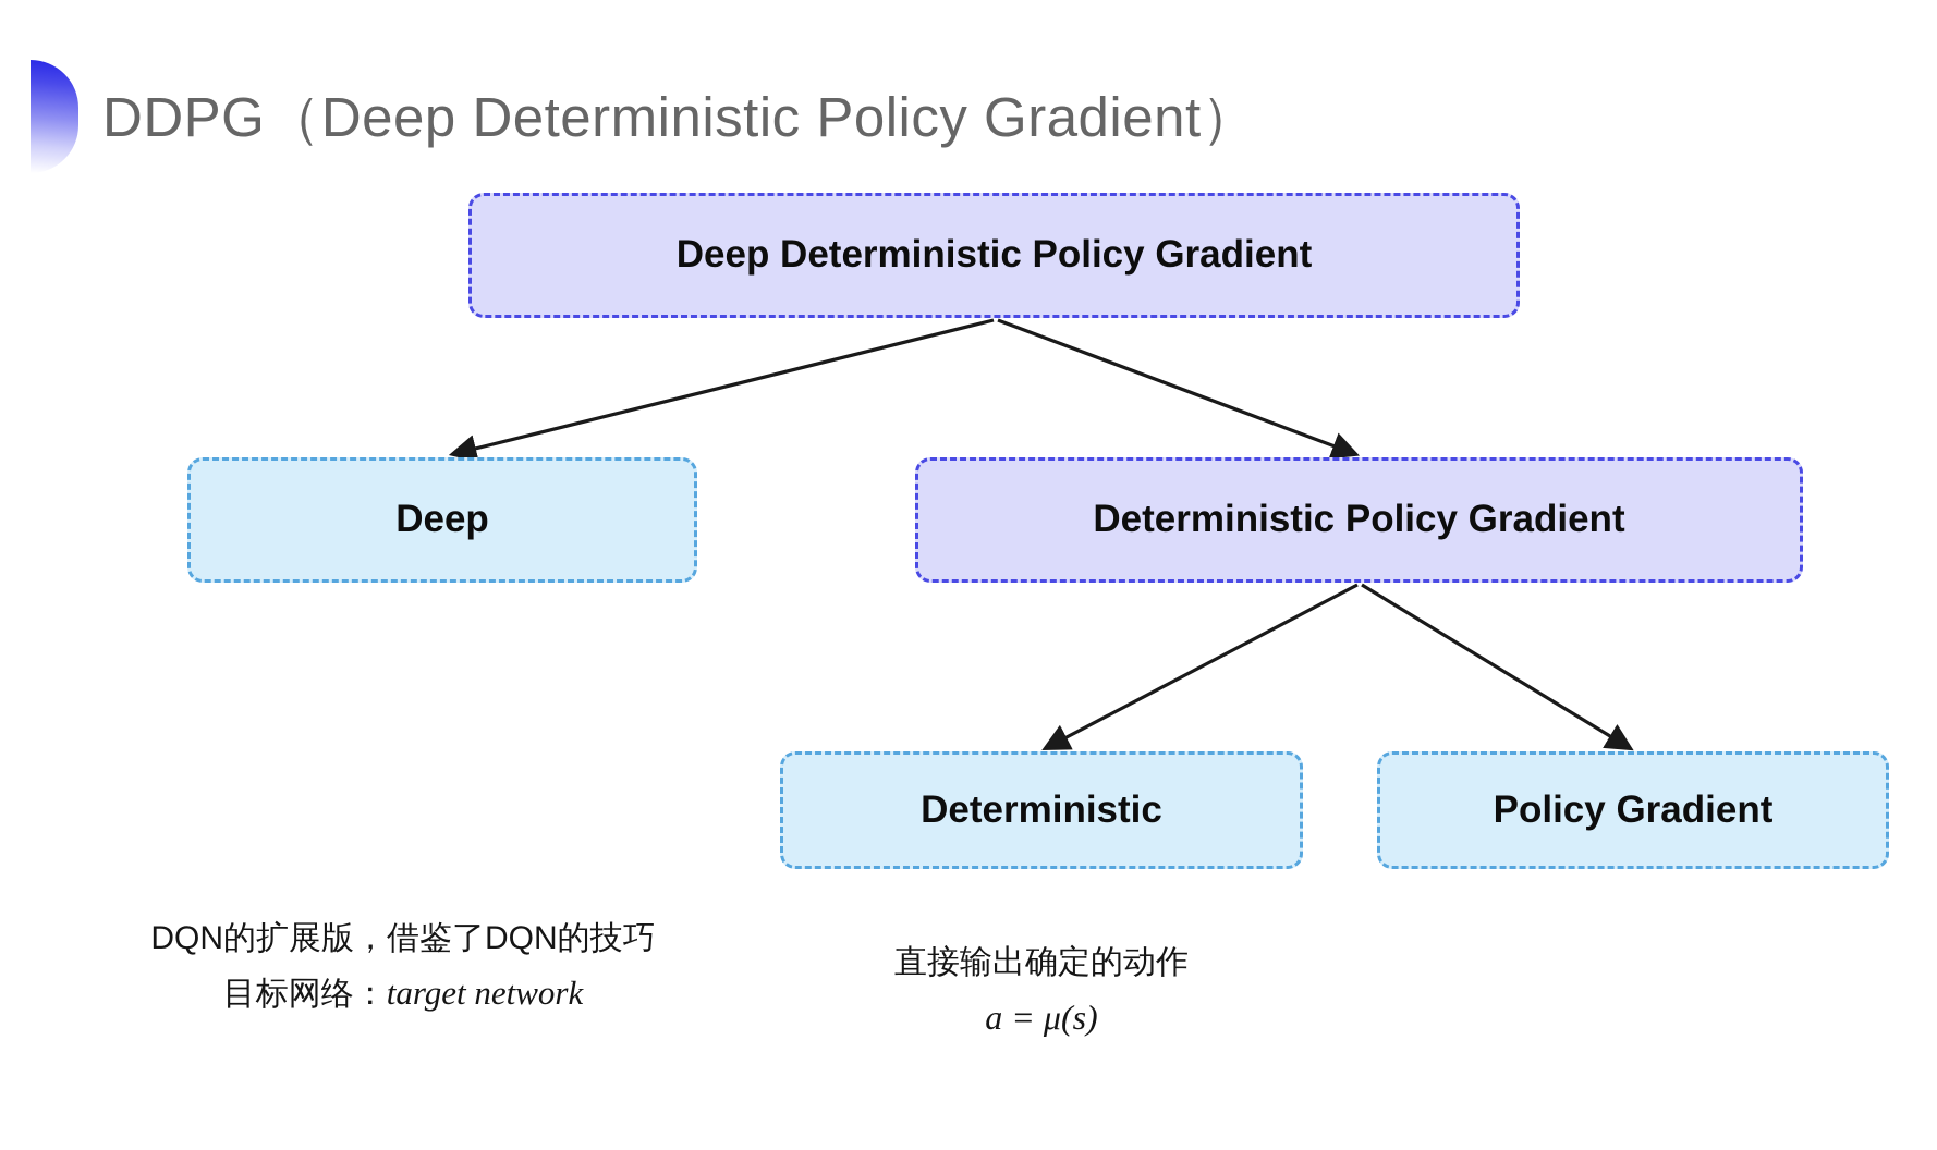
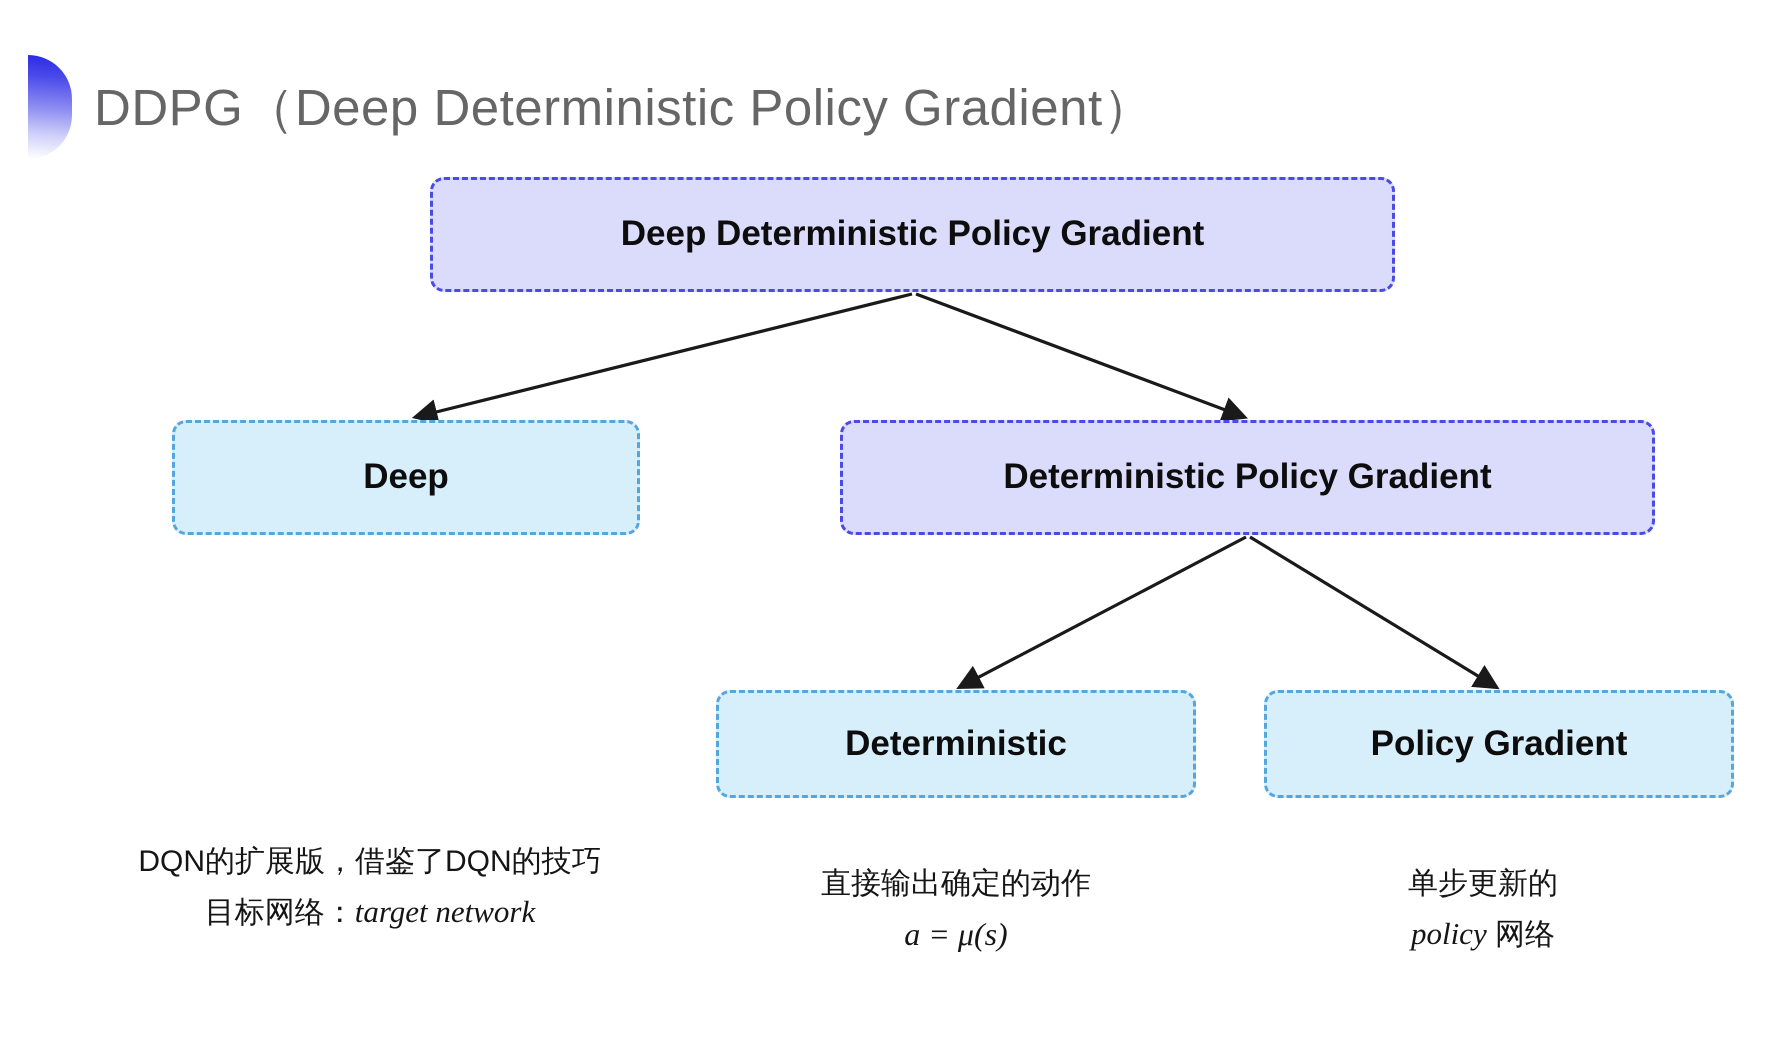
  DDPG（Deep Deterministic Policy Gradient）
  Deep Deterministic Policy Gradient
  Deep
  Deterministic Policy Gradient
  Deterministic
  Policy Gradient
  DQN的扩展版，借鉴了DQN的技巧
  目标网络：target network
  直接输出确定的动作
  a = μ(s)
+ 单步更新的
+ policy 网络
